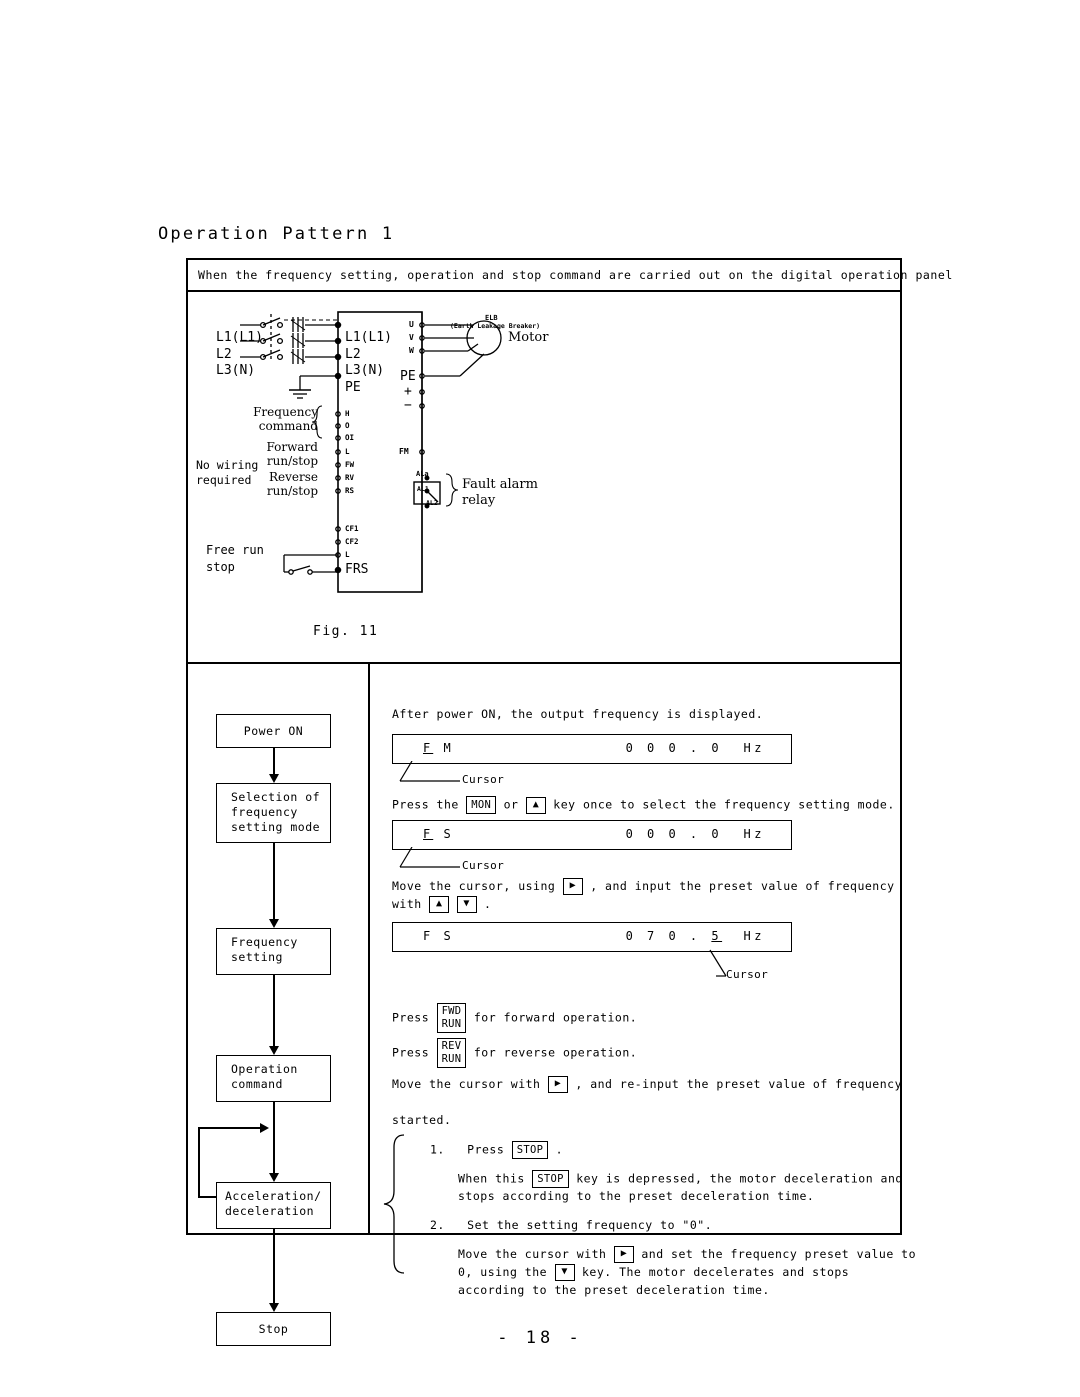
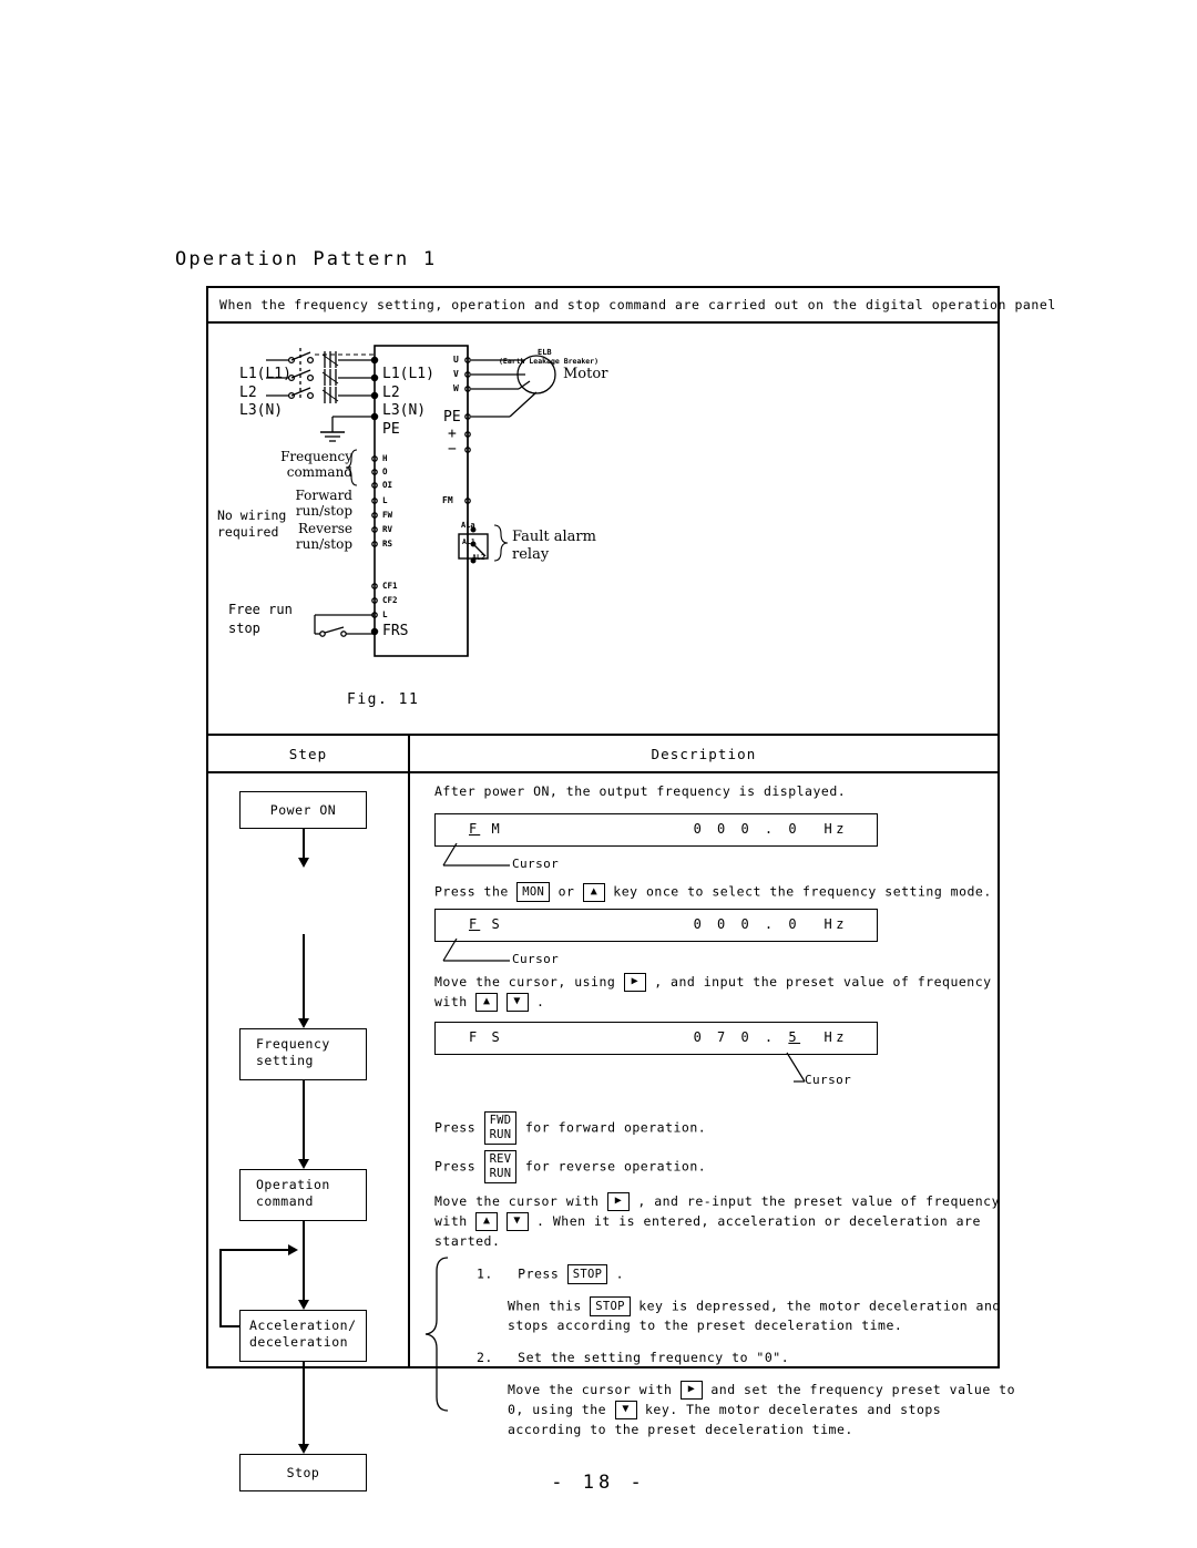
  Operation Pattern 1
  When the frequency setting, operation and stop command are carried out on the digital operation panel
  ELB
  (Earth Leakage Breaker)
  L1(L1)
  L2
  L3(N)
  L1(L1)
  L2
  L3(N)
  PE
  H
  O
  OI
  L
  FW
  RV
  RS
  CF1
  CF2
  L
  FRS
  U
  V
  W
  PE
  +
  −
  FM
  ALa
  AL1
  AL2
  Motor
  Frequency
  command
  Forward
  run/stop
  Reverse
  run/stop
  No wiring
  required
  Free run
  stop
  Fault alarm
  relay
  Fig. 11
+ Step
+ Description
  Power ON
- Selection of
- frequency
- setting mode
  Frequency
  setting
  Operation
  command
  Acceleration/
  deceleration
  Stop
  After power ON, the output frequency is displayed.
  F M
  0 0 0 . 0 Hz
  Cursor
  Press the MON or ▲ key once to select the frequency setting mode.
  F S
  0 0 0 . 0 Hz
  Cursor
  Move the cursor, using ▶ , and input the preset value of frequency
  with ▲ ▼ .
  F S
  0 7 0 . 5 Hz
  Cursor
  Press FWD
  RUN for forward operation.
  Press REV
  RUN for reverse operation.
  Move the cursor with ▶ , and re-input the preset value of frequency
+ with ▲ ▼ . When it is entered, acceleration or deceleration are
  started.
  1. Press STOP .
  When this STOP key is depressed, the motor deceleration and
  stops according to the preset deceleration time.
  2. Set the setting frequency to "0".
  Move the cursor with ▶ and set the frequency preset value to
  0, using the ▼ key. The motor decelerates and stops
  according to the preset deceleration time.
  - 18 -
